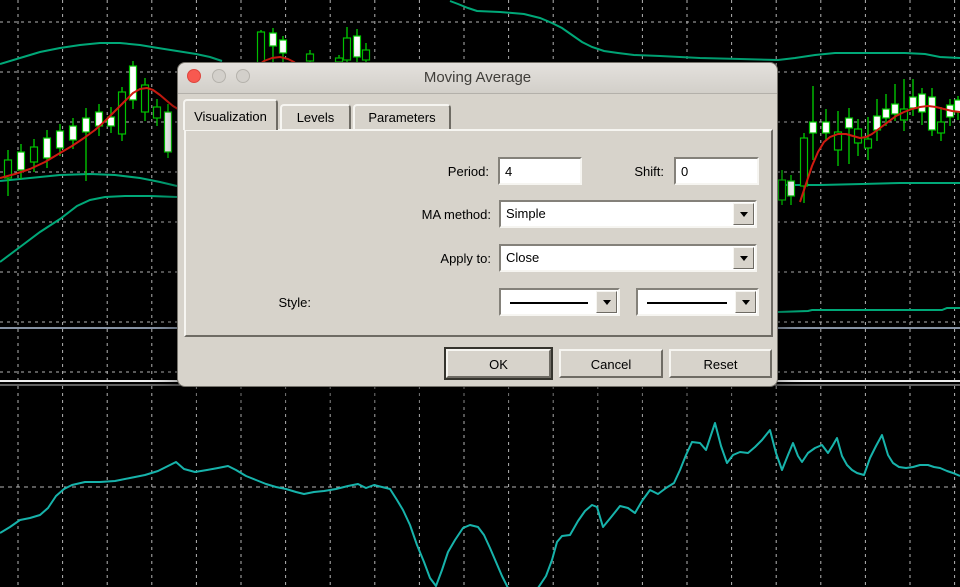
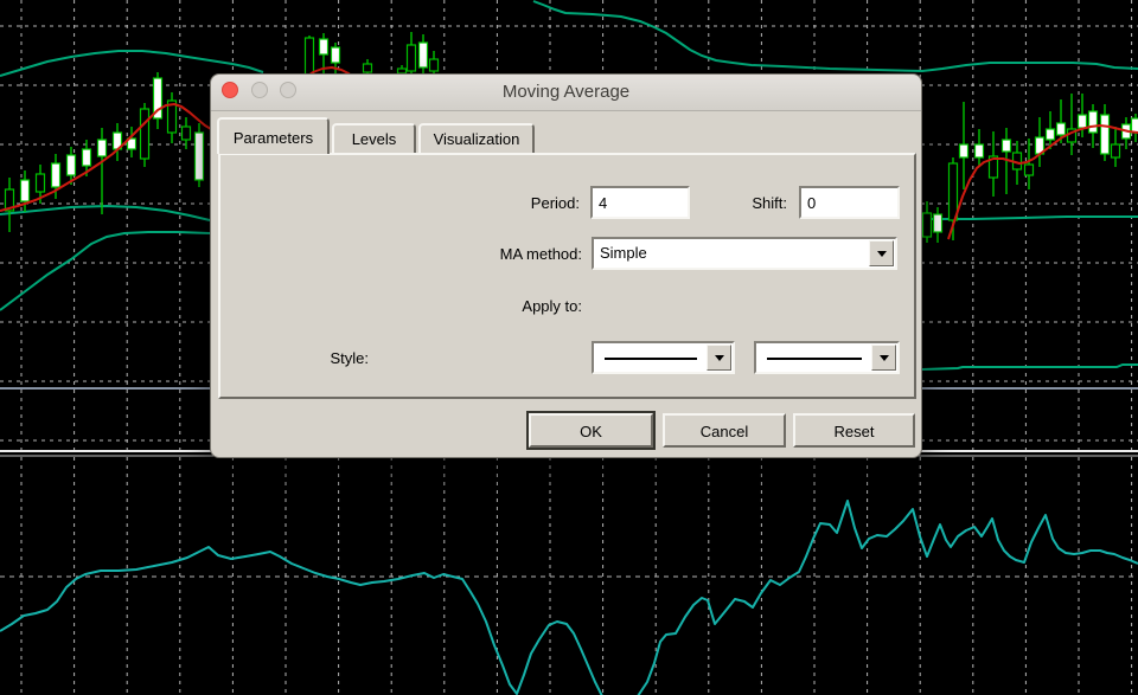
  Moving Average
- Visualization
+ Parameters
  Levels
- Parameters
+ Visualization
  Period:
  4
  Shift:
  0
  MA method:
  Simple
  Apply to:
- Close
  Style:
  OK
  Cancel
  Reset
